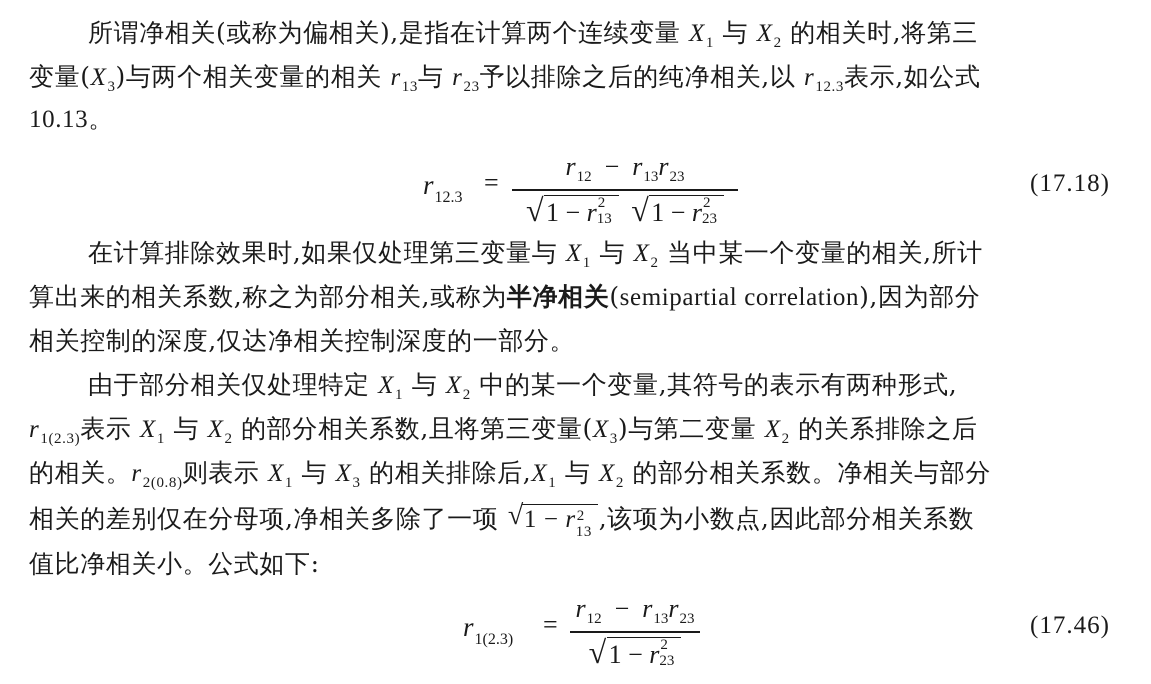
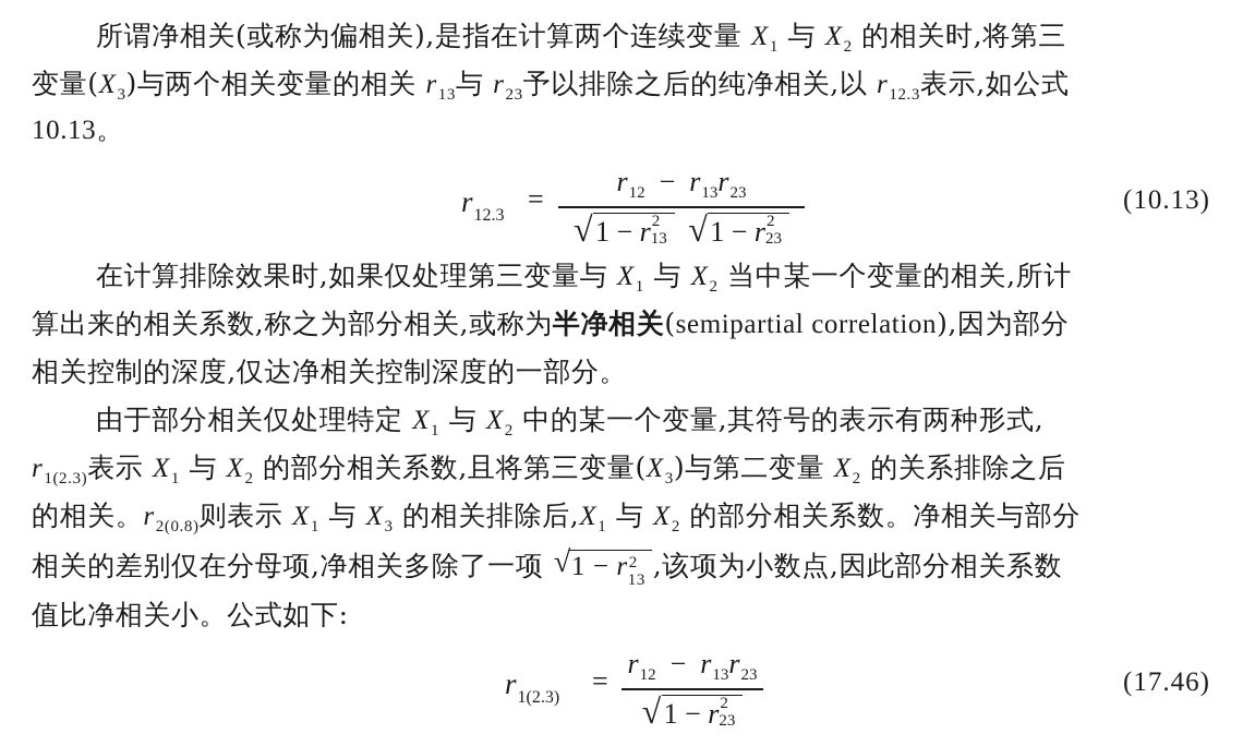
  所谓净相关(或称为偏相关),是指在计算两个连续变量 X1 与 X2 的相关时,将第三
  变量(X3)与两个相关变量的相关 r13与 r23予以排除之后的纯净相关,以 r12.3表示,如公式
  10.13。
  r12.3
  =
  r12 − r13r23
  √
  1 − r
  2
  13
  √
  1 − r
  2
  23
- (17.18)
+ (10.13)
  在计算排除效果时,如果仅处理第三变量与 X1 与 X2 当中某一个变量的相关,所计
  算出来的相关系数,称之为部分相关,或称为半净相关(semipartial correlation),因为部分
  相关控制的深度,仅达净相关控制深度的一部分。
  由于部分相关仅处理特定 X1 与 X2 中的某一个变量,其符号的表示有两种形式,
  r1(2.3)表示 X1 与 X2 的部分相关系数,且将第三变量(X3)与第二变量 X2 的关系排除之后
  的相关。r2(0.8)则表示 X1 与 X3 的相关排除后,X1 与 X2 的部分相关系数。净相关与部分
  相关的差别仅在分母项,净相关多除了一项
  √
  1 − r
  2
  13
  ,该项为小数点,因此部分相关系数
  值比净相关小。公式如下:
  r1(2.3)
  =
  r12 − r13r23
  √
  1 − r
  2
  23
  (17.46)
